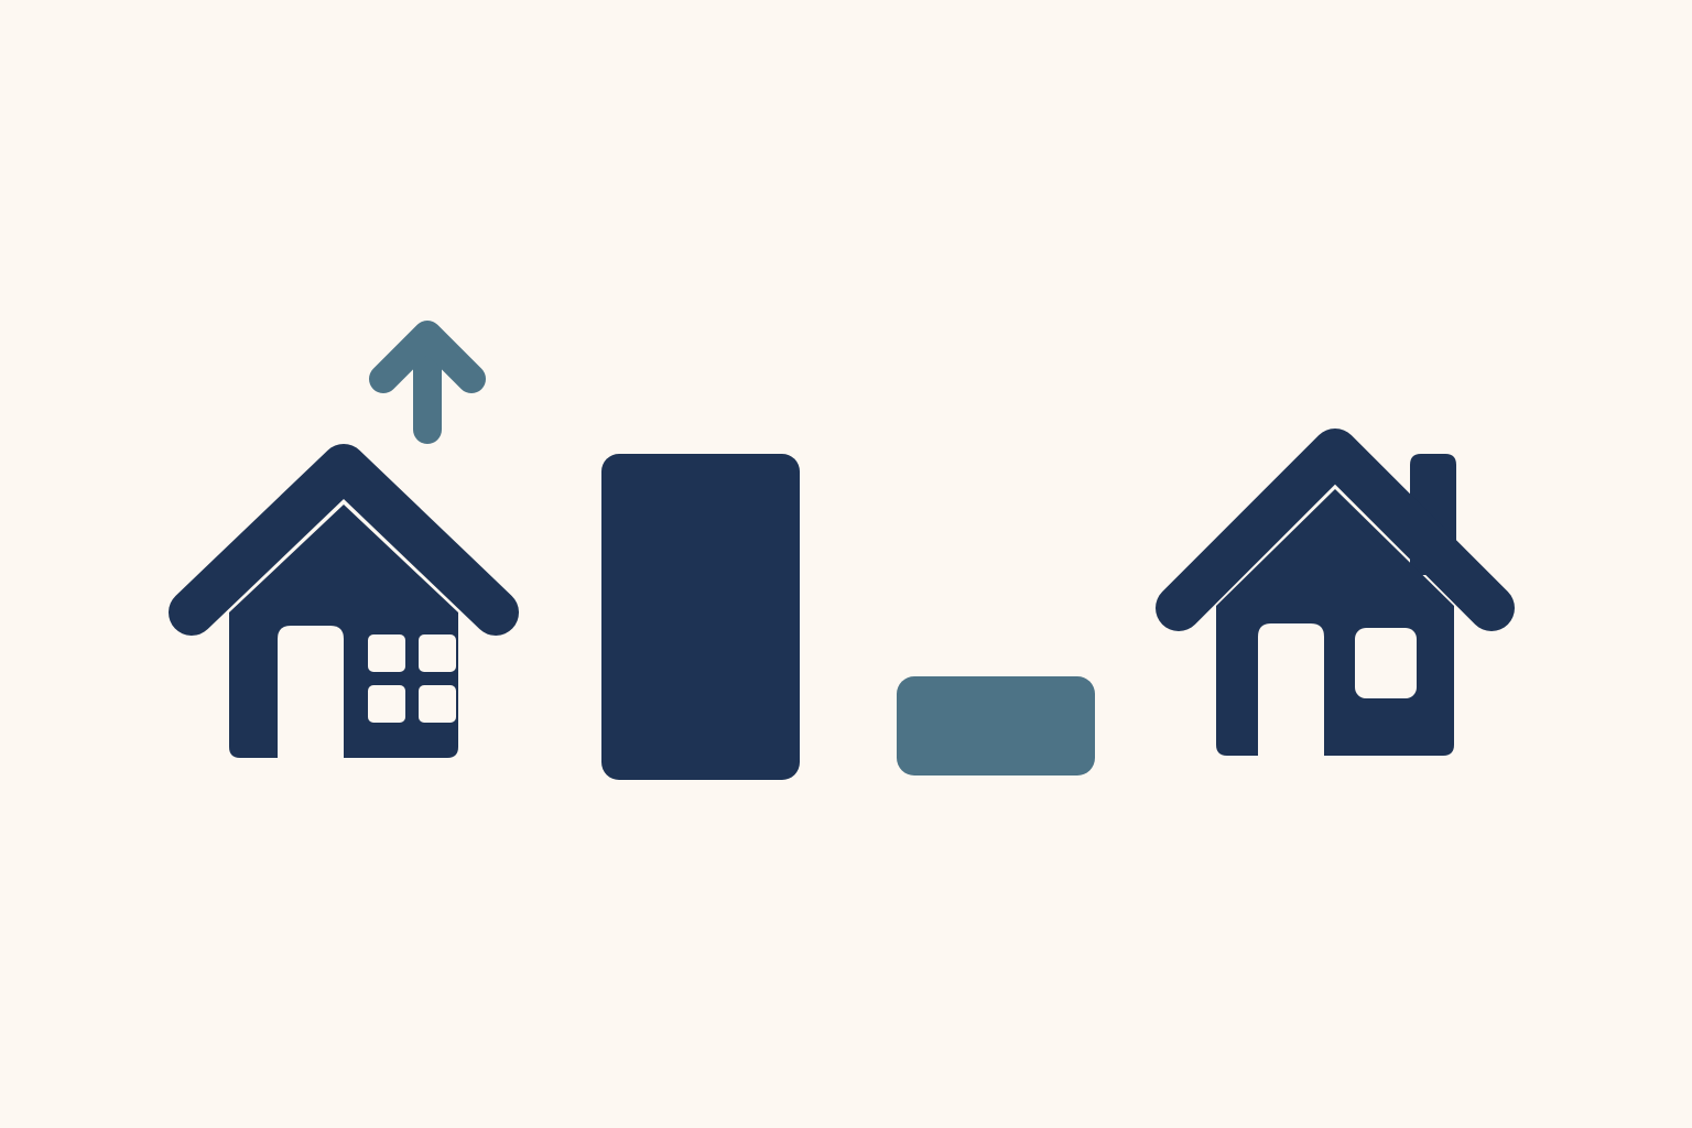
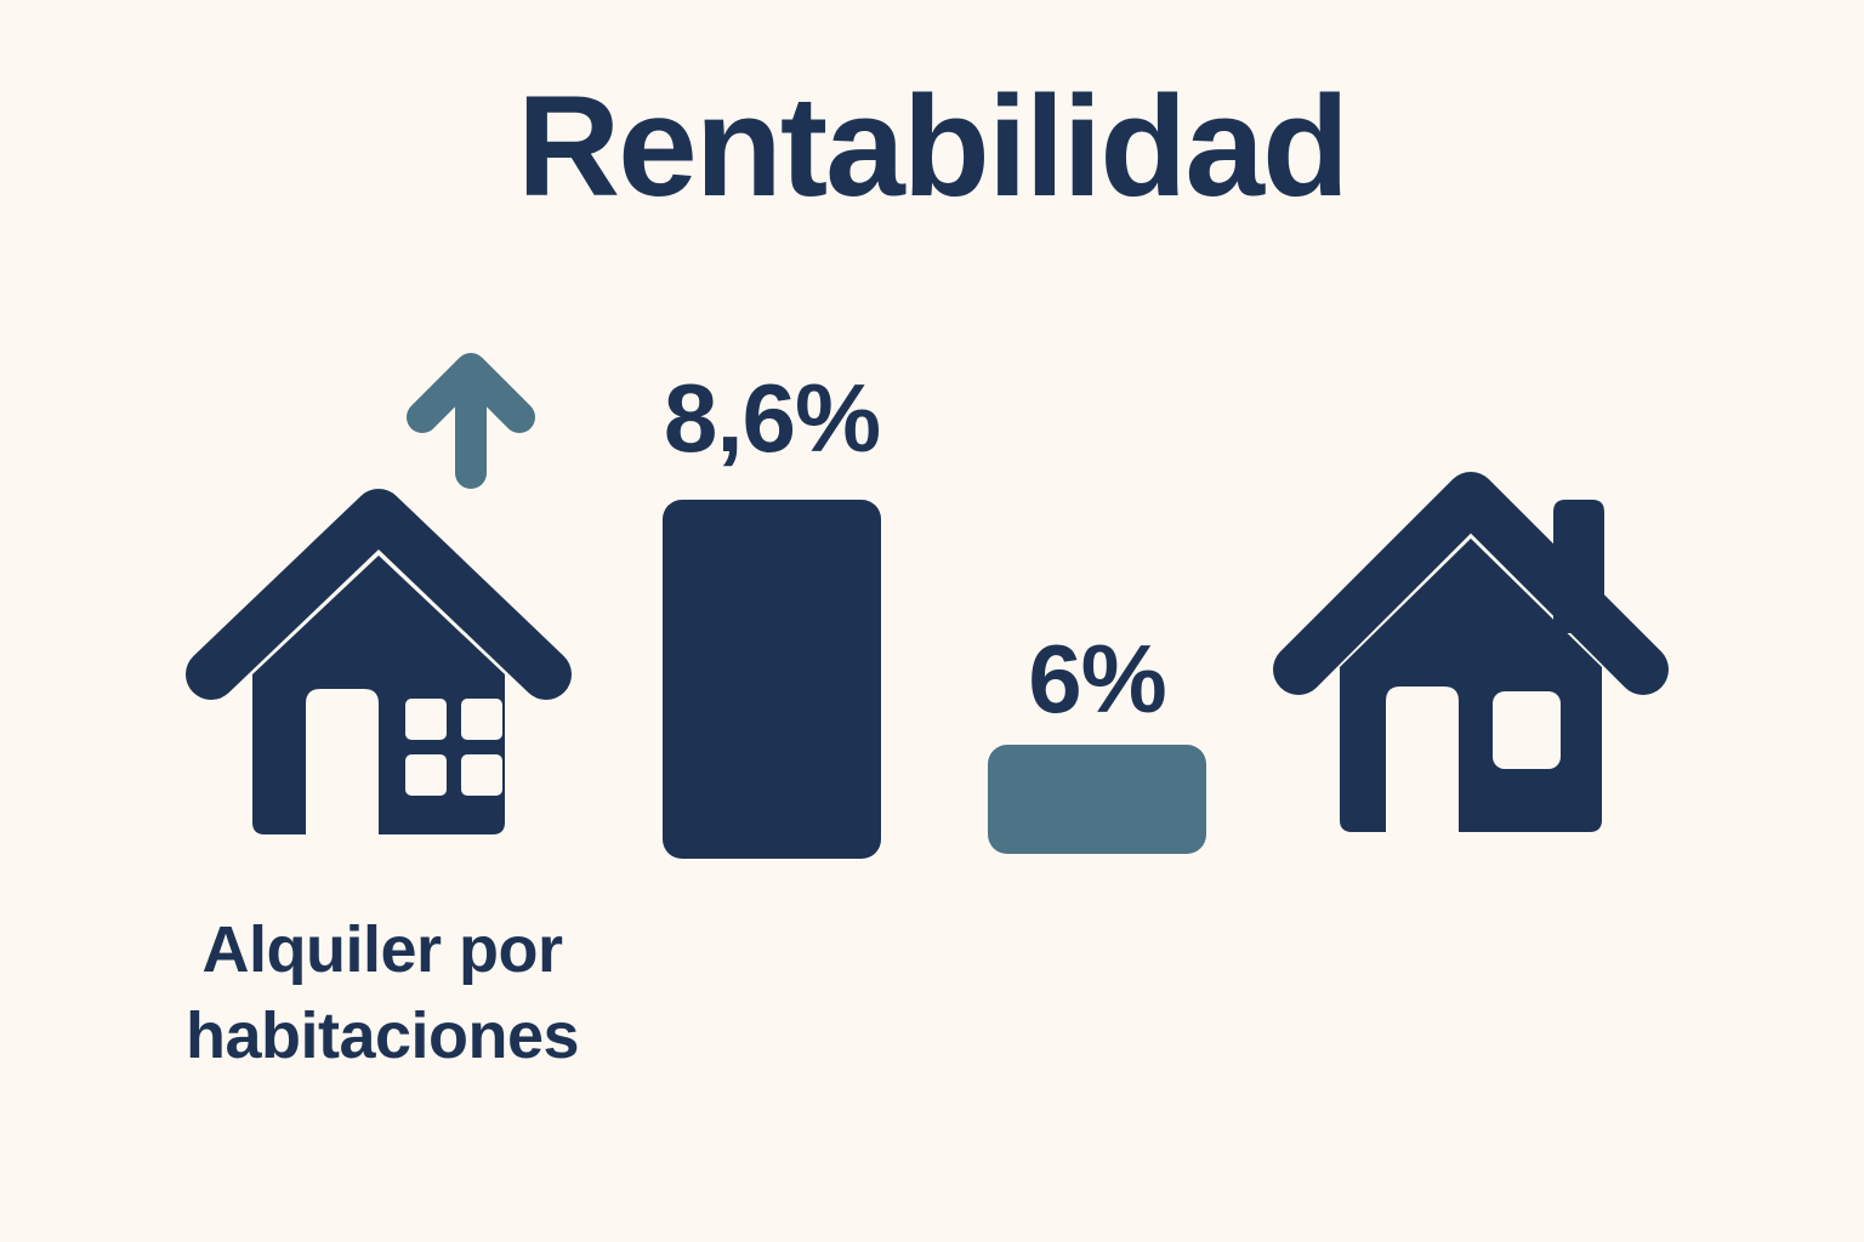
+ Rentabilidad
+ 8,6%
+ 6%
+ Alquiler por
+ habitaciones
